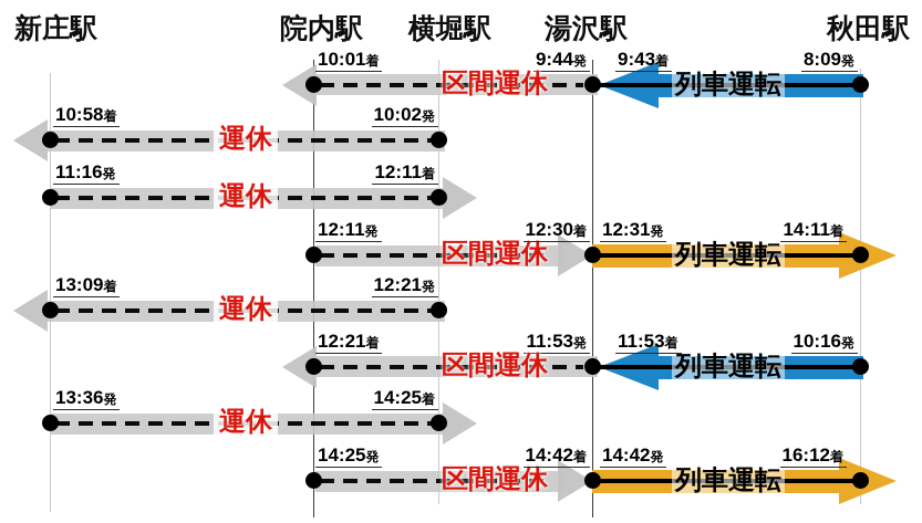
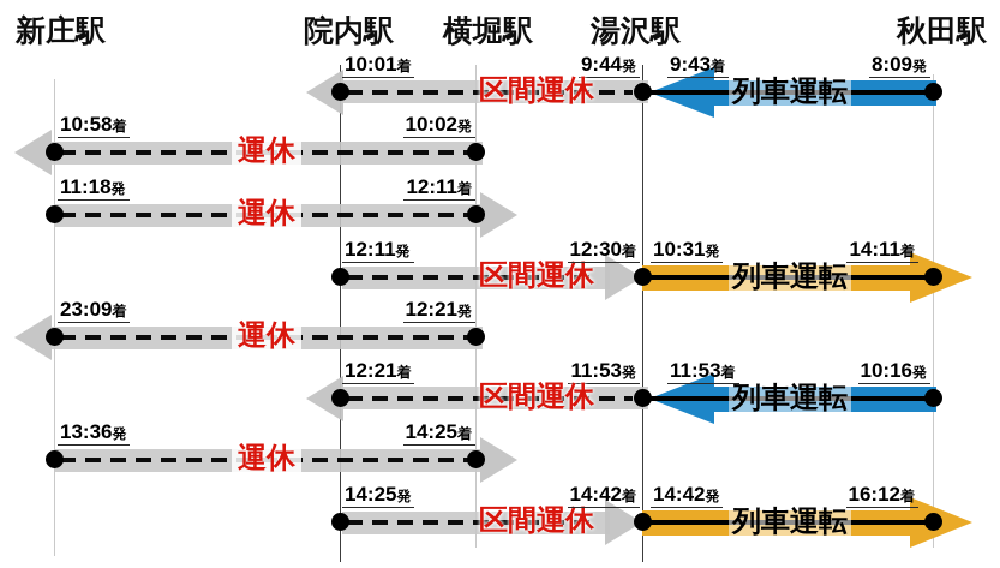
  新庄駅
  院内駅
  横堀駅
  湯沢駅
  秋田駅
  10:01着
  9:44発
  区間運休
  列車運転
  9:43着
  8:09発
  10:58着
  10:02発
  運休
- 11:16発
+ 11:18発
  12:11着
  運休
  12:11発
  区間運休
  12:30着
  列車運転
- 12:31発
+ 10:31発
  14:11着
- 13:09着
+ 23:09着
  12:21発
  運休
  12:21着
  11:53発
  区間運休
  列車運転
  11:53着
  10:16発
  13:36発
  14:25着
  運休
  14:25発
  区間運休
  14:42着
  列車運転
  14:42発
  16:12着
